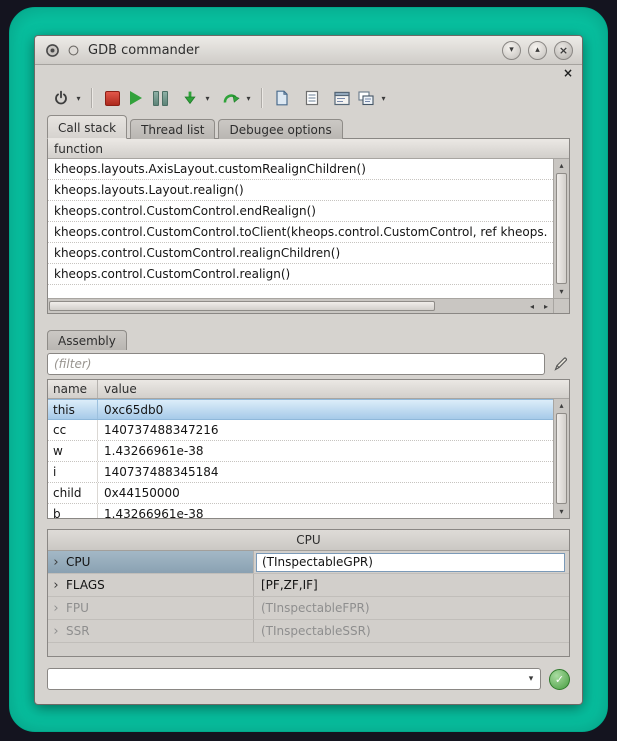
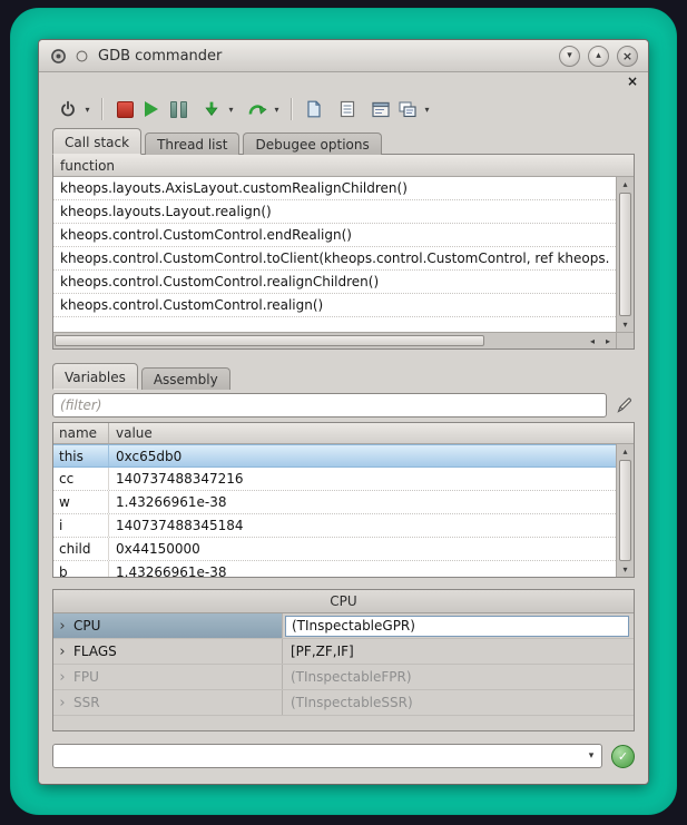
  GDB commander
  Call stack
  Thread list
  Debugee options
  function
  kheops.layouts.AxisLayout.customRealignChildren()
  kheops.layouts.Layout.realign()
  kheops.control.CustomControl.endRealign()
  kheops.control.CustomControl.toClient(kheops.control.CustomControl, ref kheops.
  kheops.control.CustomControl.realignChildren()
  kheops.control.CustomControl.realign()
+ Variables
  Assembly
  (filter)
  name
  value
  this
  0xc65db0
  cc
  140737488347216
  w
  1.43266961e-38
  i
  140737488345184
  child
  0x44150000
  b
  1.43266961e-38
  CPU
  CPU
  (TInspectableGPR)
  FLAGS
  [PF,ZF,IF]
  FPU
  (TInspectableFPR)
  SSR
  (TInspectableSSR)
